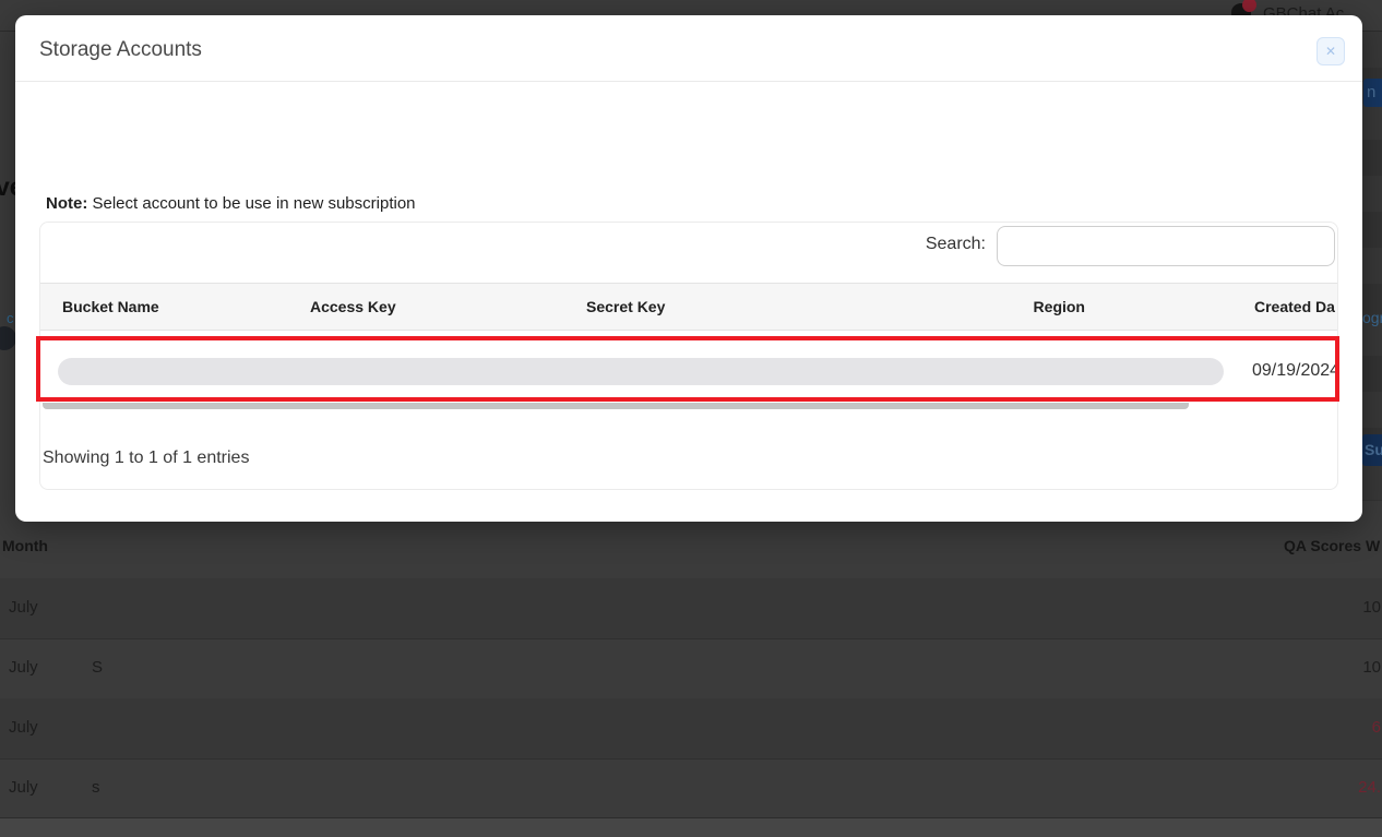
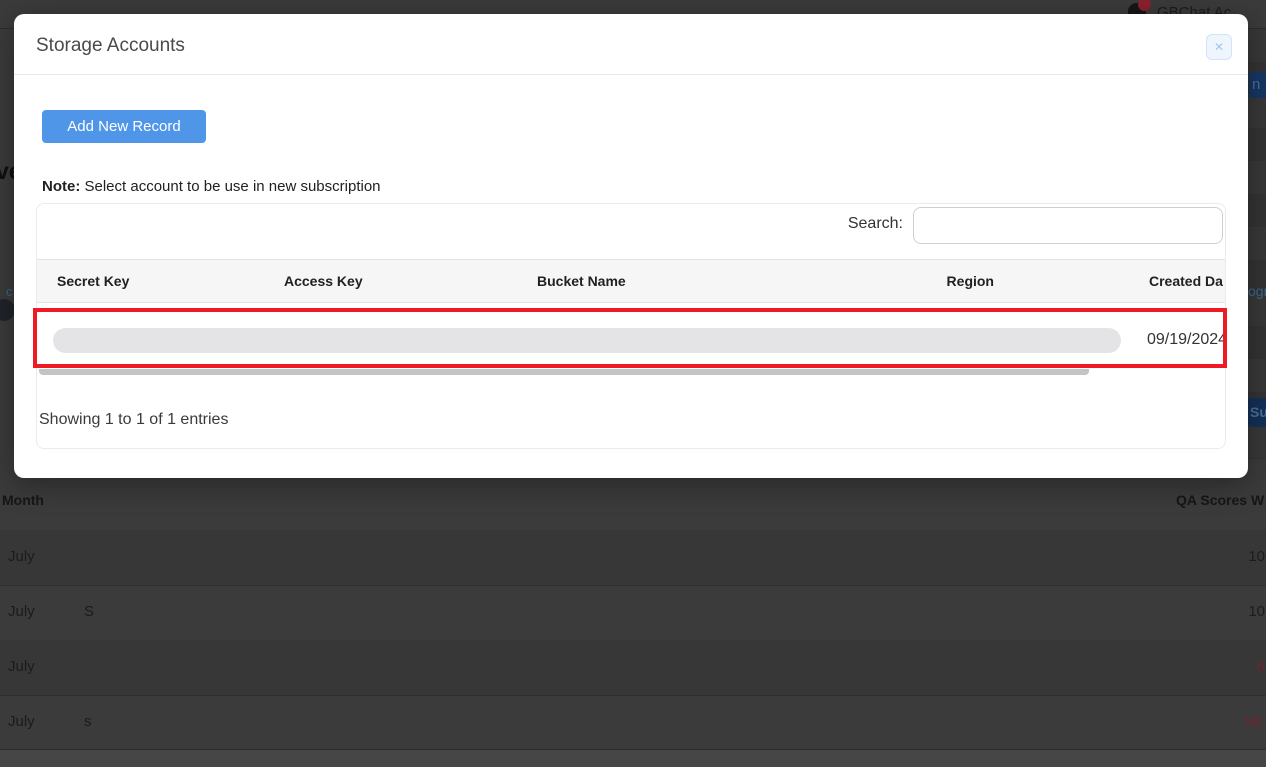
  GBChat Ac
  c
  n
  Su
  Month
  QA Scores W
  July
  10
  July
  S
  10
  July
  6
  July
  s
- 24.
+ 58.
  Storage Accounts
  ✕
+ Add New Record
  Note: Select account to be use in new subscription
  Search:
- Bucket Name
+ Secret Key
  Access Key
- Secret Key
+ Bucket Name
  Region
  Created Da
  09/19/2024
  Showing 1 to 1 of 1 entries
